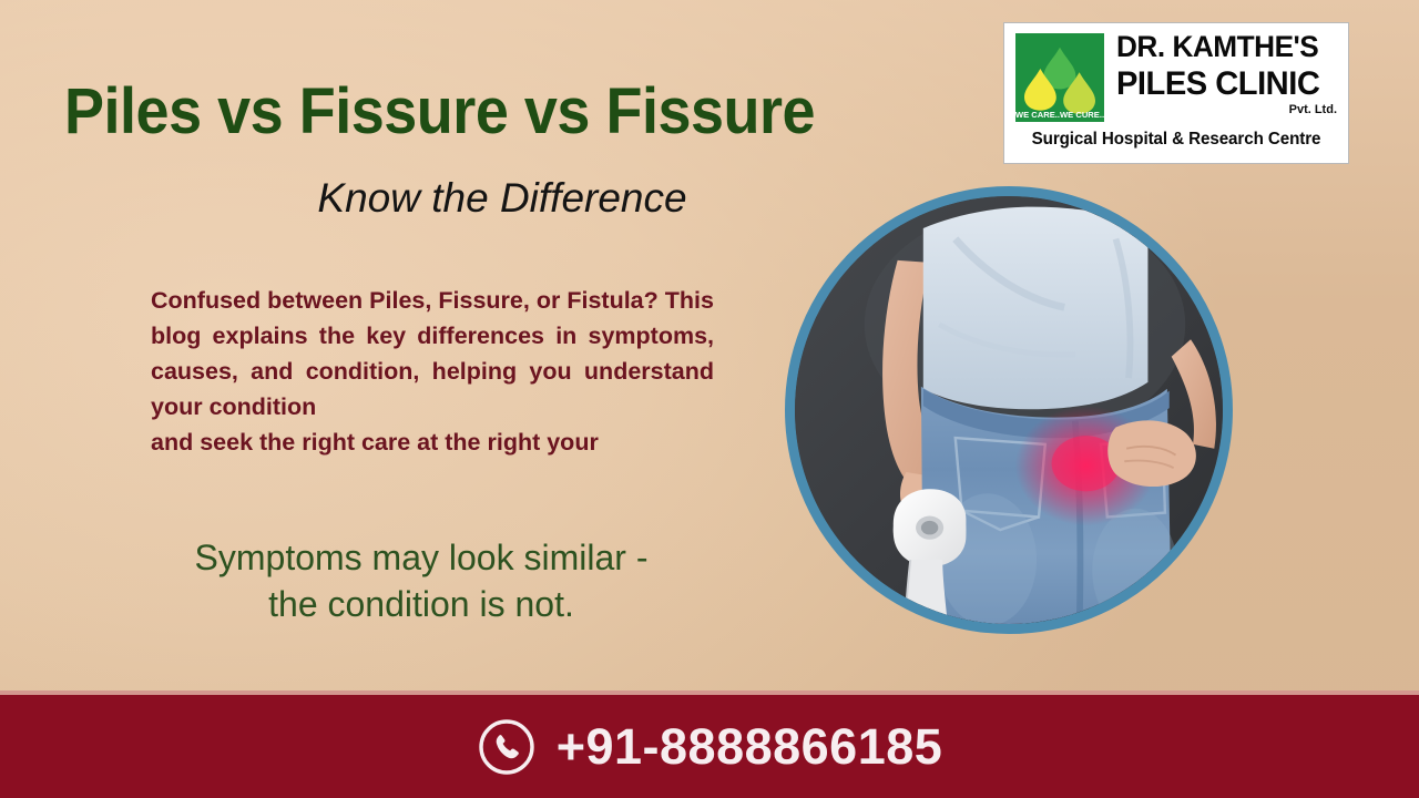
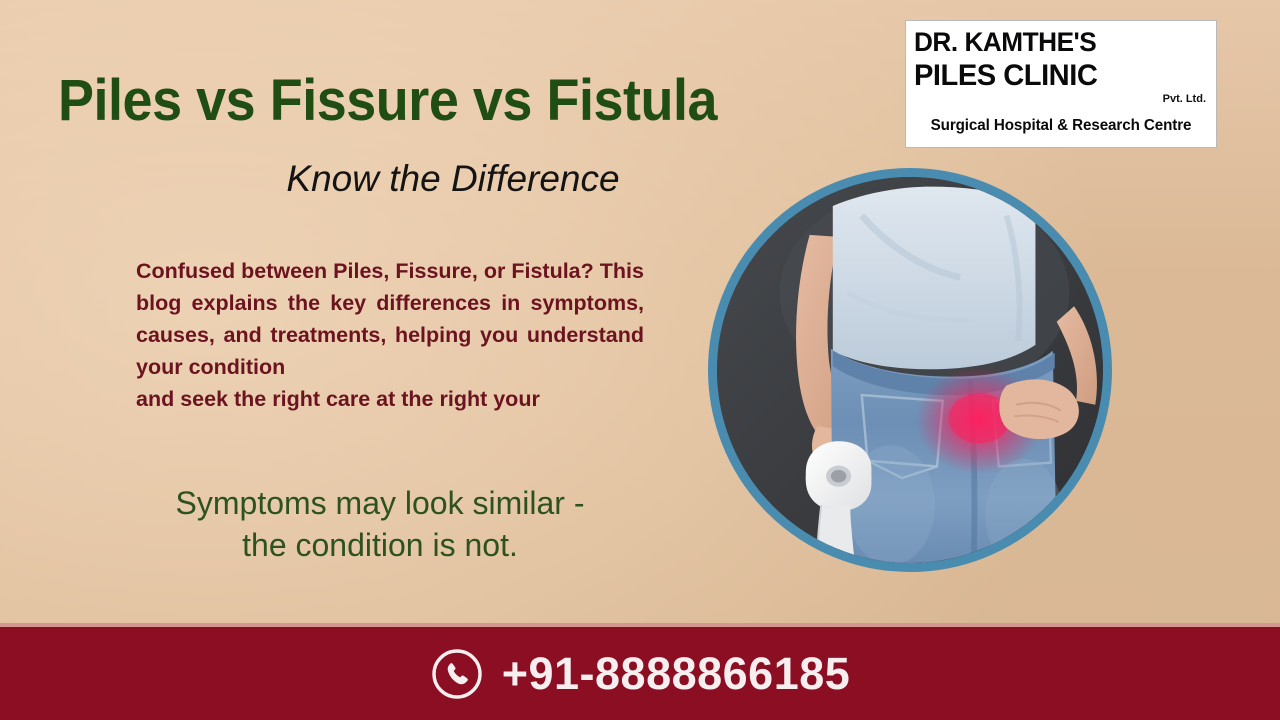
- Piles vs Fissure vs Fissure
+ Piles vs Fissure vs Fistula
  Know the Difference
- Confused between Piles, Fissure, or Fistula? This blog explains the key differences in symptoms, causes, and condition, helping you understand your condition
+ Confused between Piles, Fissure, or Fistula? This blog explains the key differences in symptoms, causes, and treatments, helping you understand your condition
  and seek the right care at the right your
  Symptoms may look similar -
  the condition is not.
- WE CARE..WE CURE..
  DR. KAMTHE'S
  PILES CLINIC
  Pvt. Ltd.
  Surgical Hospital & Research Centre
  +91-8888866185
